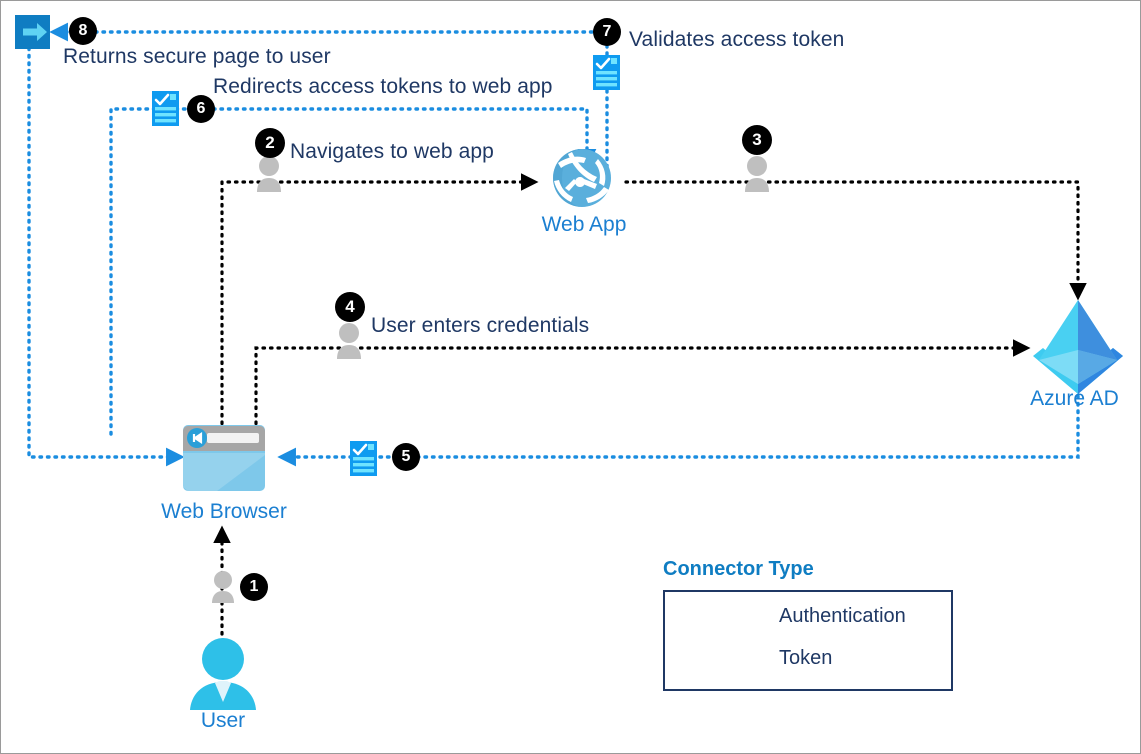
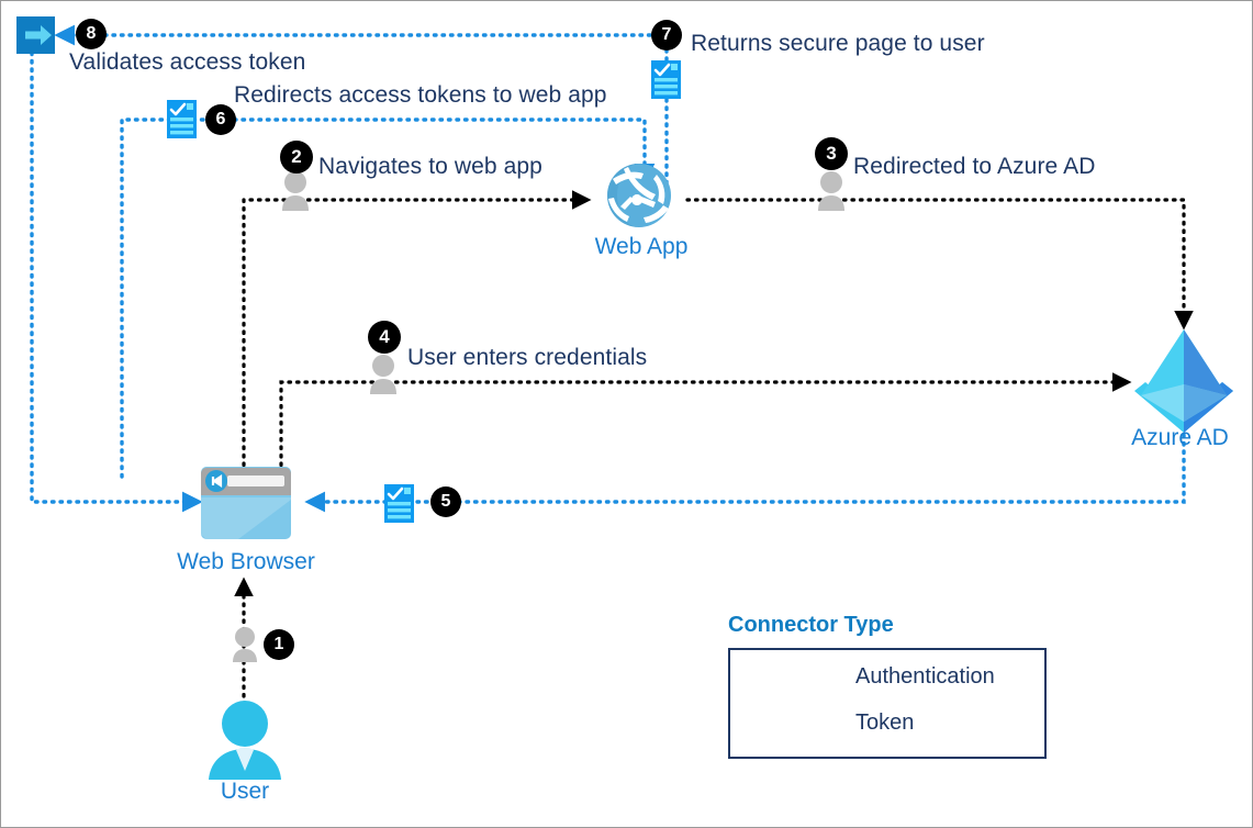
  8
  6
  2
  7
  3
  4
  5
  1
- Returns secure page to user
+ Validates access token
  Redirects access tokens to web app
- Validates access token
+ Returns secure page to user
  Navigates to web app
+ Redirected to Azure AD
  User enters credentials
  Web App
  Azure AD
  Web Browser
  User
  Connector Type
  Authentication
  Token
